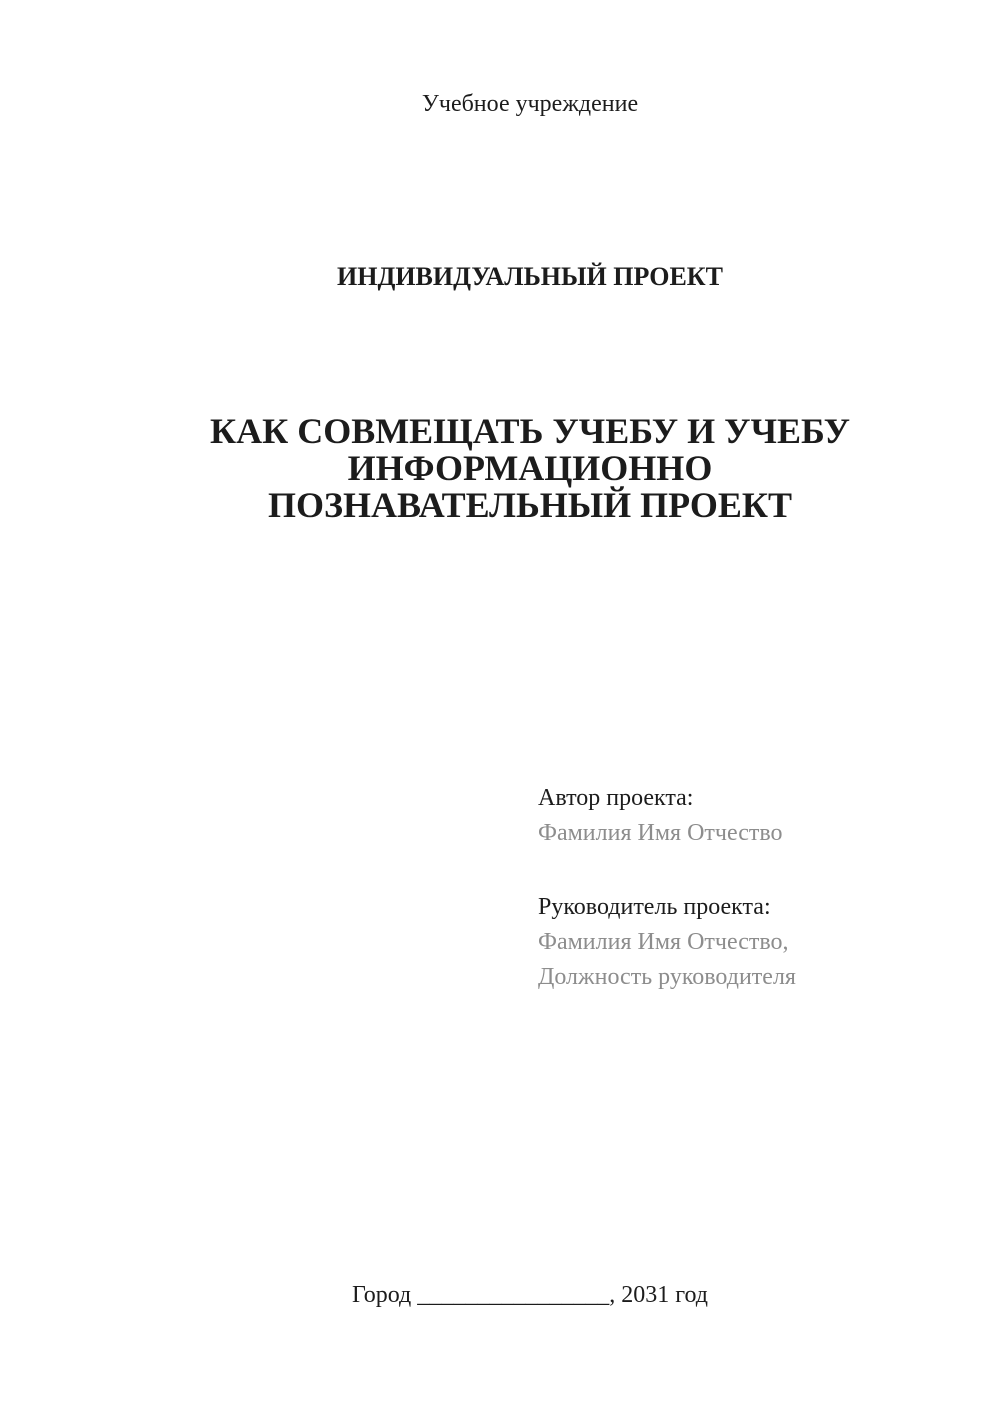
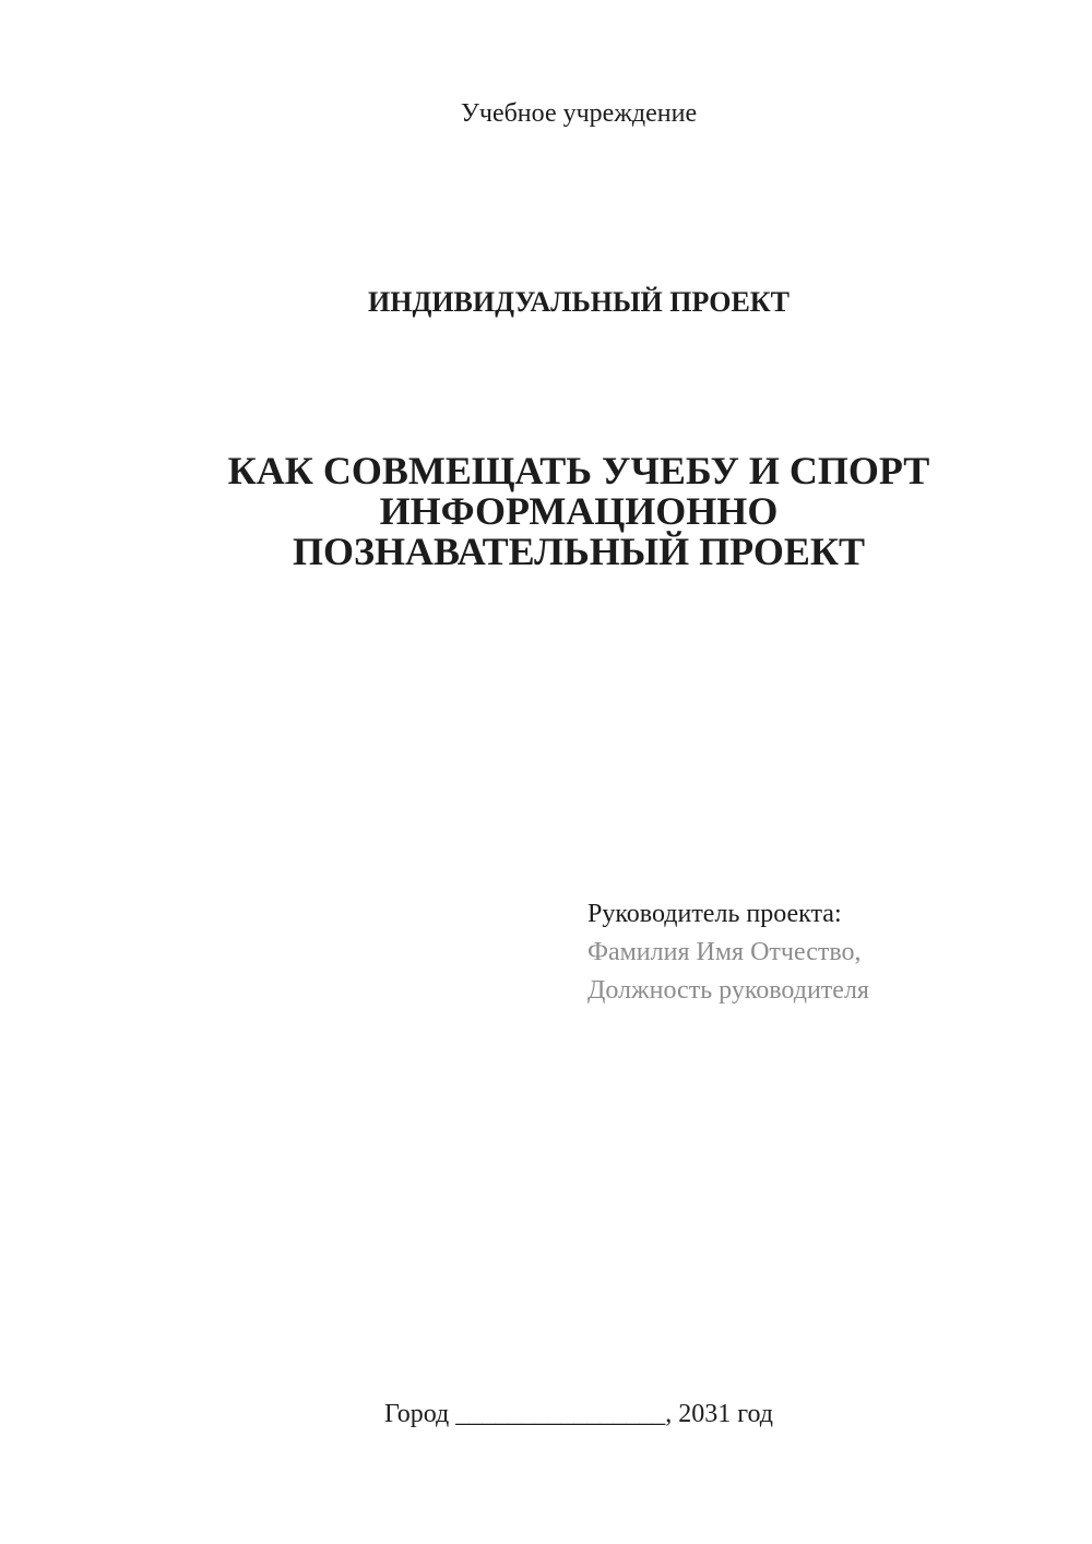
  Учебное учреждение
  ИНДИВИДУАЛЬНЫЙ ПРОЕКТ
- КАК СОВМЕЩАТЬ УЧЕБУ И УЧЕБУ
+ КАК СОВМЕЩАТЬ УЧЕБУ И СПОРТ
  ИНФОРМАЦИОННО
  ПОЗНАВАТЕЛЬНЫЙ ПРОЕКТ
- Автор проекта:
- Фамилия Имя Отчество
  Руководитель проекта:
  Фамилия Имя Отчество,
  Должность руководителя
  Город ________________, 2031 год
